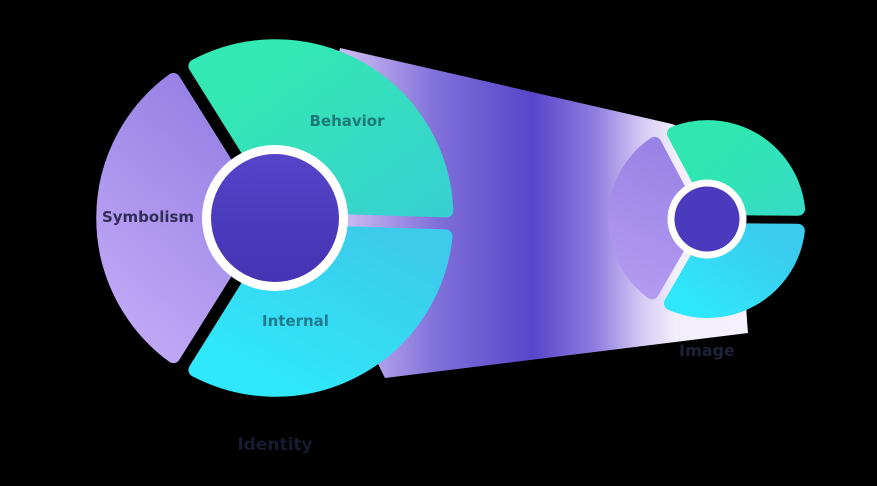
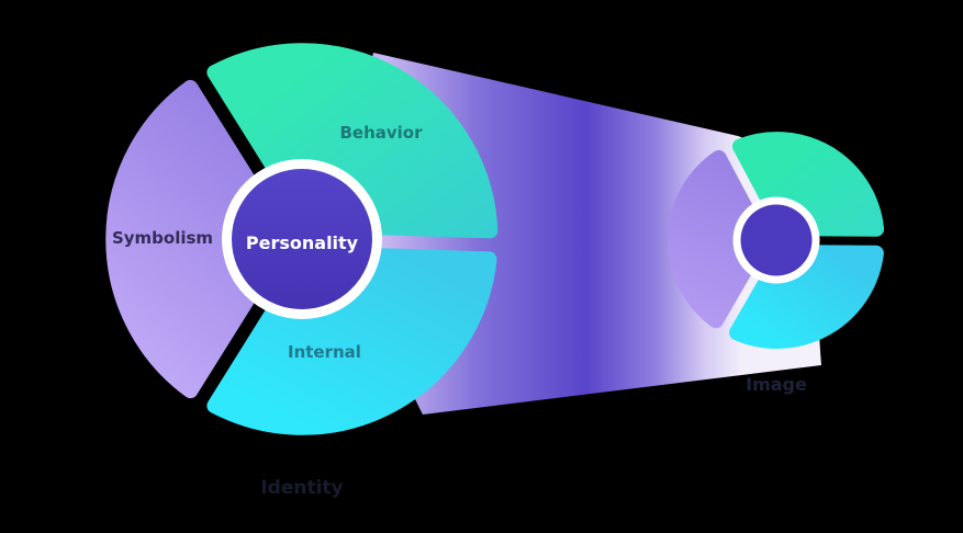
  Behavior
  Symbolism
  Internal
+ Personality
  Identity
  Image
